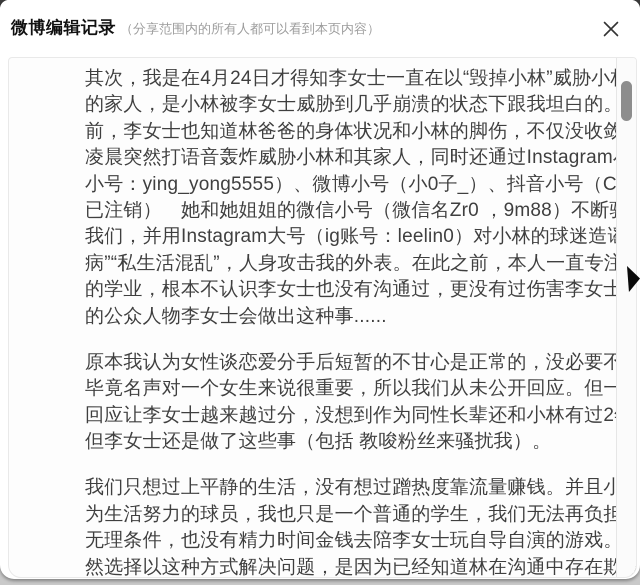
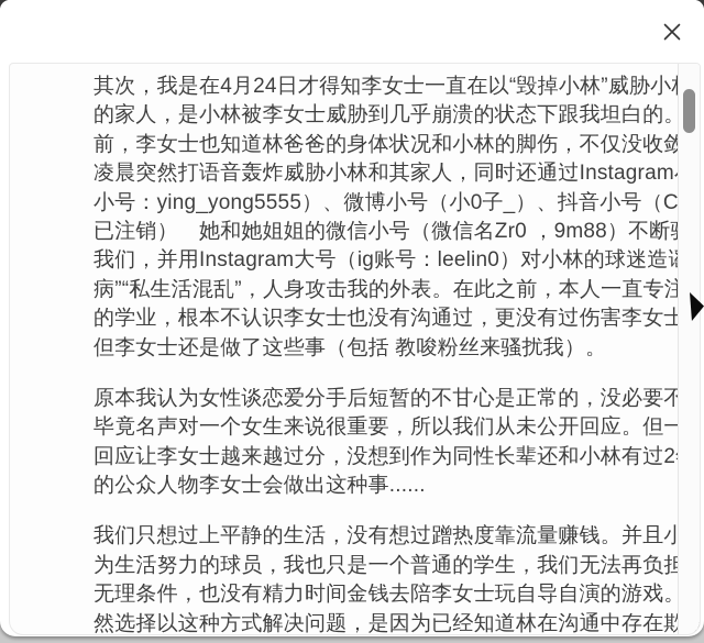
- 微博编辑记录
- （分享范围内的所有人都可以看到本页内容）
  其次，我是在4月24日才得知李女士一直在以“毁掉小林”威胁小
  的家人，是小林被李女士威胁到几乎崩溃的状态下跟我坦白的。
  前，李女士也知道林爸爸的身体状况和小林的脚伤，不仅没收敛
  凌晨突然打语音轰炸威胁小林和其家人，同时还通过Instagram
  小号：ying_yong5555）、微博小号（小0子_）、抖音小号（C
  已注销） 她和她姐姐的微信小号（微信名Zr0 ，9m88）不断
  我们，并用Instagram大号（ig账号：leelin0）对小林的球迷造
  病”“私生活混乱”，人身攻击我的外表。在此之前，本人一直专注
  的学业，根本不认识李女士也没有沟通过，更没有过伤害李女士
- 的公众人物李女士会做出这种事......
+ 但李女士还是做了这些事（包括 教唆粉丝来骚扰我）。
  原本我认为女性谈恋爱分手后短暂的不甘心是正常的，没必要不
  毕竟名声对一个女生来说很重要，所以我们从未公开回应。但一
  回应让李女士越来越过分，没想到作为同性长辈还和小林有过2
- 但李女士还是做了这些事（包括 教唆粉丝来骚扰我）。
+ 的公众人物李女士会做出这种事......
  我们只想过上平静的生活，没有想过蹭热度靠流量赚钱。并且小
  为生活努力的球员，我也只是一个普通的学生，我们无法再负担
  无理条件，也没有精力时间金钱去陪李女士玩自导自演的游戏。
  然选择以这种方式解决问题，是因为已经知道林在沟通中存在欺
